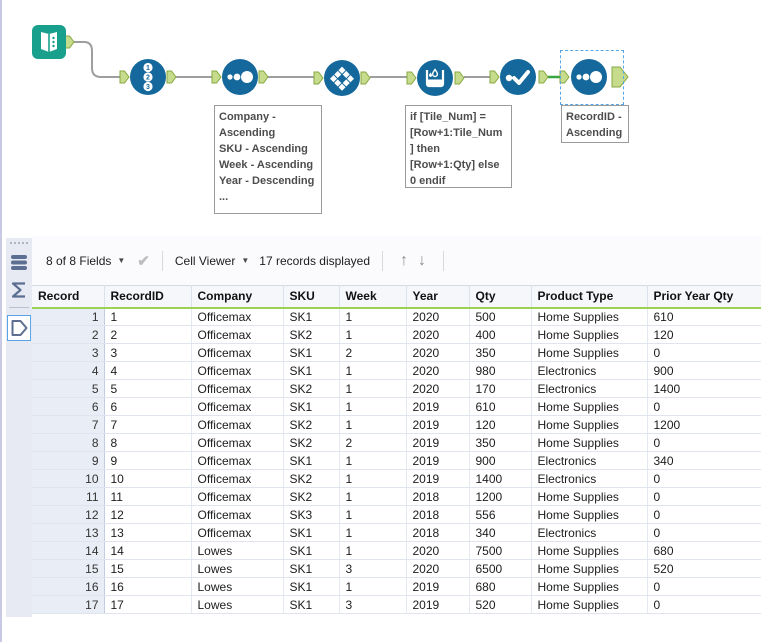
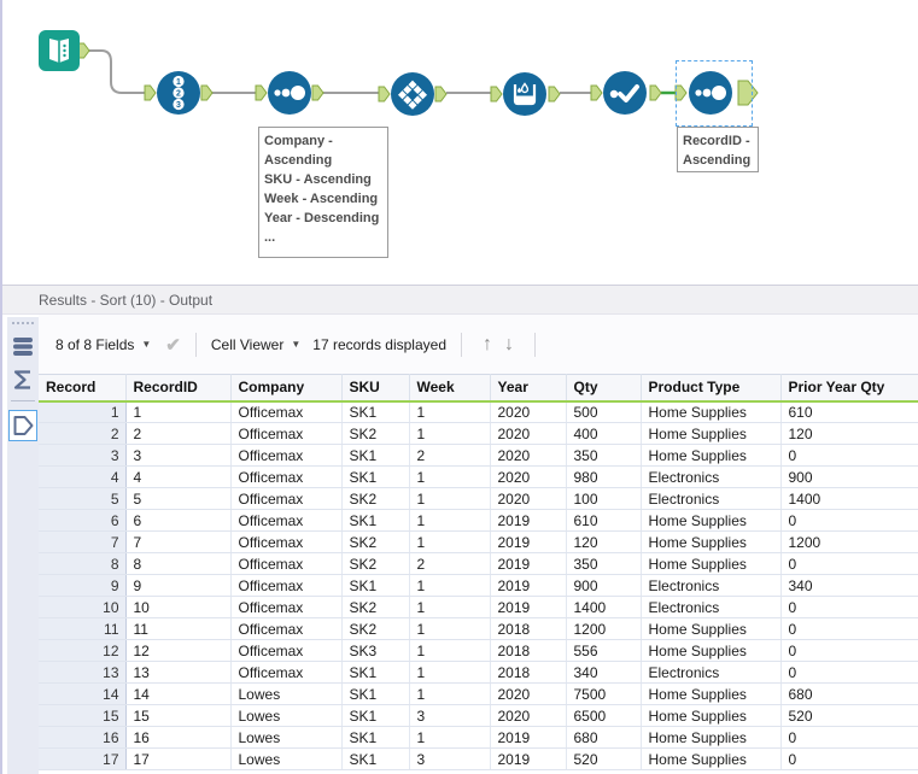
  Company -
  Ascending
  SKU - Ascending
  Week - Ascending
  Year - Descending
  ...
- if [Tile_Num] =
- [Row+1:Tile_Num
- ] then
- [Row+1:Qty] else
- 0 endif
  RecordID -
  Ascending
+ Results - Sort (10) - Output
  8 of 8 Fields
  ▼
  ✔
  Cell Viewer
  ▼
  17 records displayed
  ↑
  ↓
  Record	RecordID	Company	SKU	Week	Year	Qty	Product Type	Prior Year Qty
  1	1	Officemax	SK1	1	2020	500	Home Supplies	610
  2	2	Officemax	SK2	1	2020	400	Home Supplies	120
  3	3	Officemax	SK1	2	2020	350	Home Supplies	0
  4	4	Officemax	SK1	1	2020	980	Electronics	900
- 5	5	Officemax	SK2	1	2020	170	Electronics	1400
+ 5	5	Officemax	SK2	1	2020	100	Electronics	1400
  6	6	Officemax	SK1	1	2019	610	Home Supplies	0
  7	7	Officemax	SK2	1	2019	120	Home Supplies	1200
  8	8	Officemax	SK2	2	2019	350	Home Supplies	0
  9	9	Officemax	SK1	1	2019	900	Electronics	340
  10	10	Officemax	SK2	1	2019	1400	Electronics	0
  11	11	Officemax	SK2	1	2018	1200	Home Supplies	0
  12	12	Officemax	SK3	1	2018	556	Home Supplies	0
  13	13	Officemax	SK1	1	2018	340	Electronics	0
  14	14	Lowes	SK1	1	2020	7500	Home Supplies	680
  15	15	Lowes	SK1	3	2020	6500	Home Supplies	520
  16	16	Lowes	SK1	1	2019	680	Home Supplies	0
  17	17	Lowes	SK1	3	2019	520	Home Supplies	0
